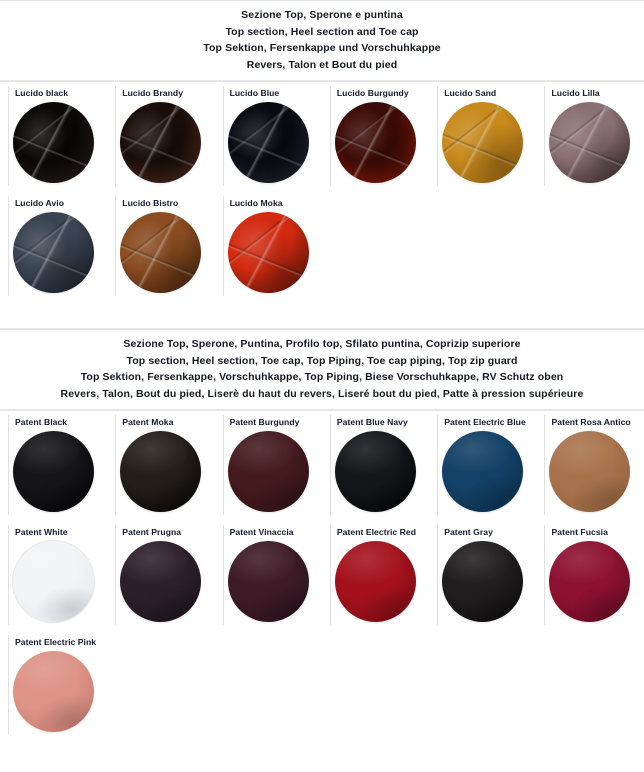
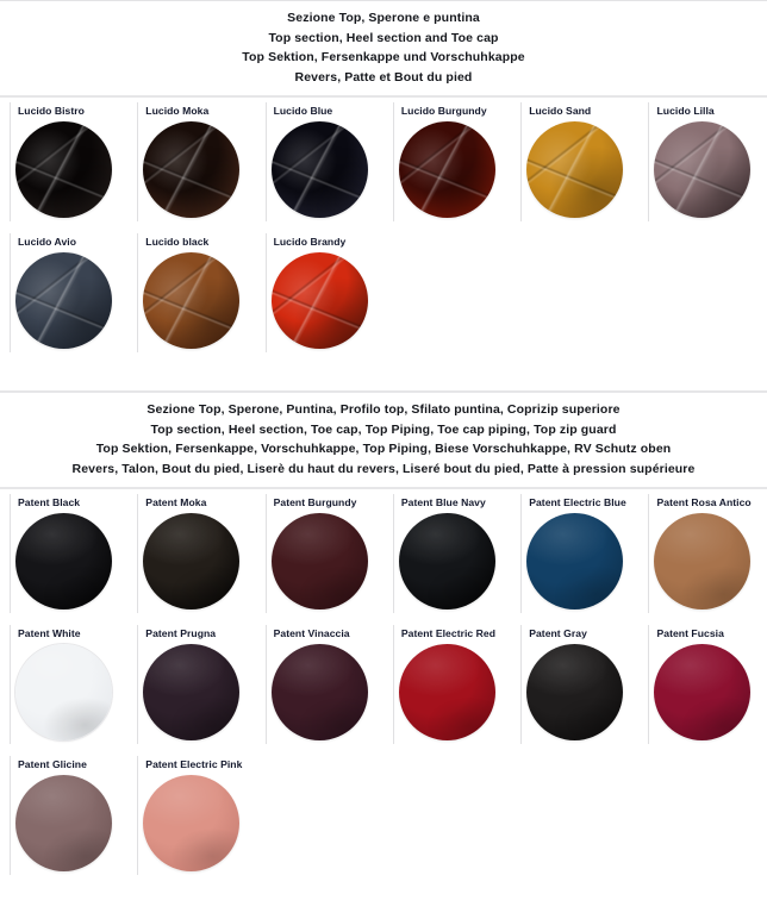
  Sezione Top, Sperone e puntina
  Top section, Heel section and Toe cap
  Top Sektion, Fersenkappe und Vorschuhkappe
- Revers, Talon et Bout du pied
+ Revers, Patte et Bout du pied
- Lucido black
+ Lucido Bistro
- Lucido Brandy
+ Lucido Moka
  Lucido Blue
  Lucido Burgundy
  Lucido Sand
  Lucido Lilla
  Lucido Avio
- Lucido Bistro
+ Lucido black
- Lucido Moka
+ Lucido Brandy
  Sezione Top, Sperone, Puntina, Profilo top, Sfilato puntina, Coprizip superiore
  Top section, Heel section, Toe cap, Top Piping, Toe cap piping, Top zip guard
  Top Sektion, Fersenkappe, Vorschuhkappe, Top Piping, Biese Vorschuhkappe, RV Schutz oben
  Revers, Talon, Bout du pied, Liserè du haut du revers, Liseré bout du pied, Patte à pression supérieure
  Patent Black
  Patent Moka
  Patent Burgundy
  Patent Blue Navy
  Patent Electric Blue
  Patent Rosa Antico
  Patent White
  Patent Prugna
  Patent Vinaccia
  Patent Electric Red
  Patent Gray
  Patent Fucsia
+ Patent Glicine
  Patent Electric Pink
